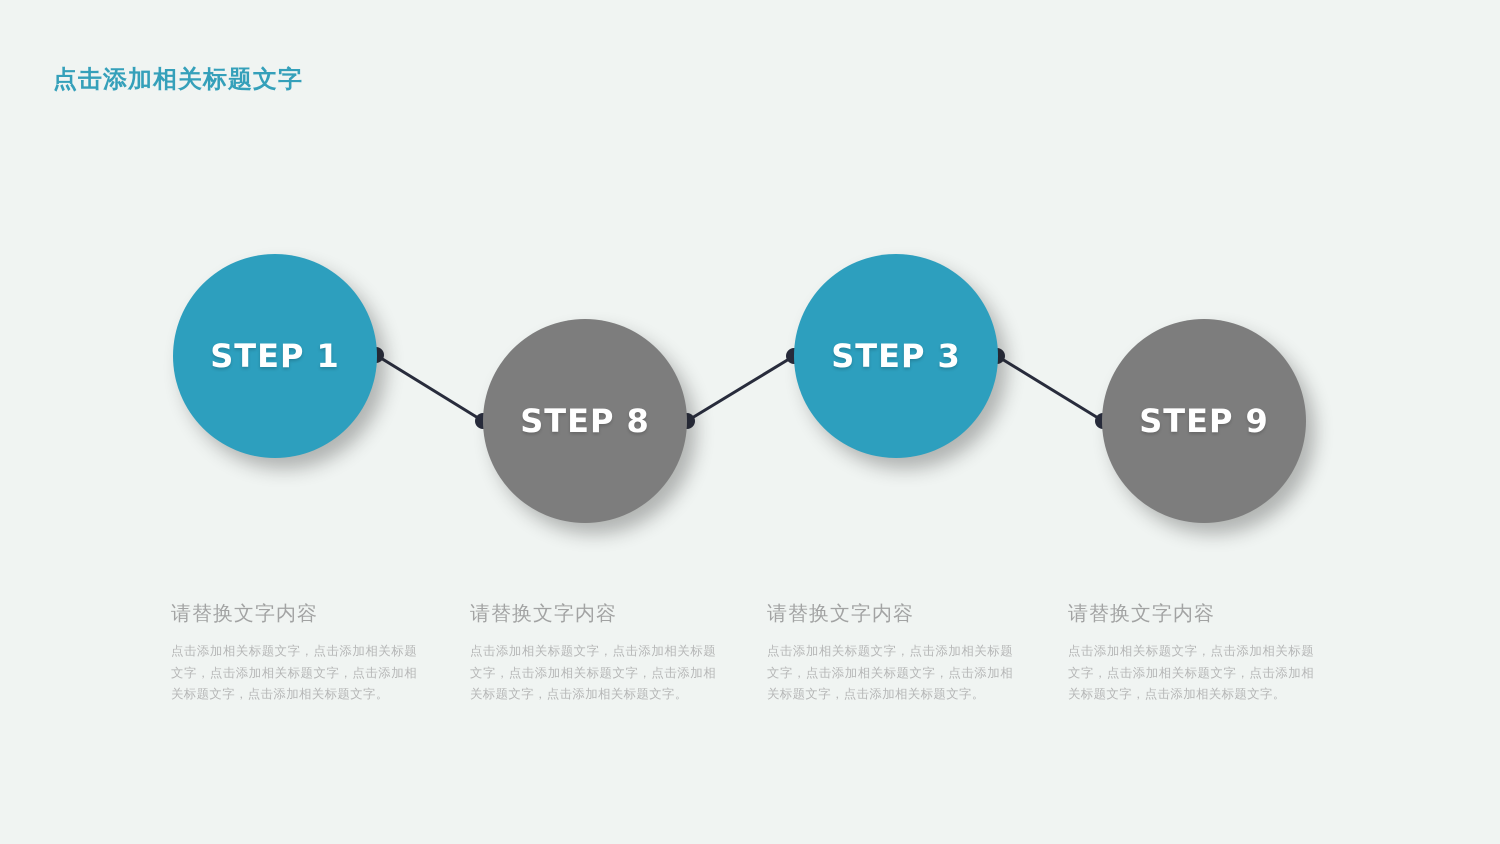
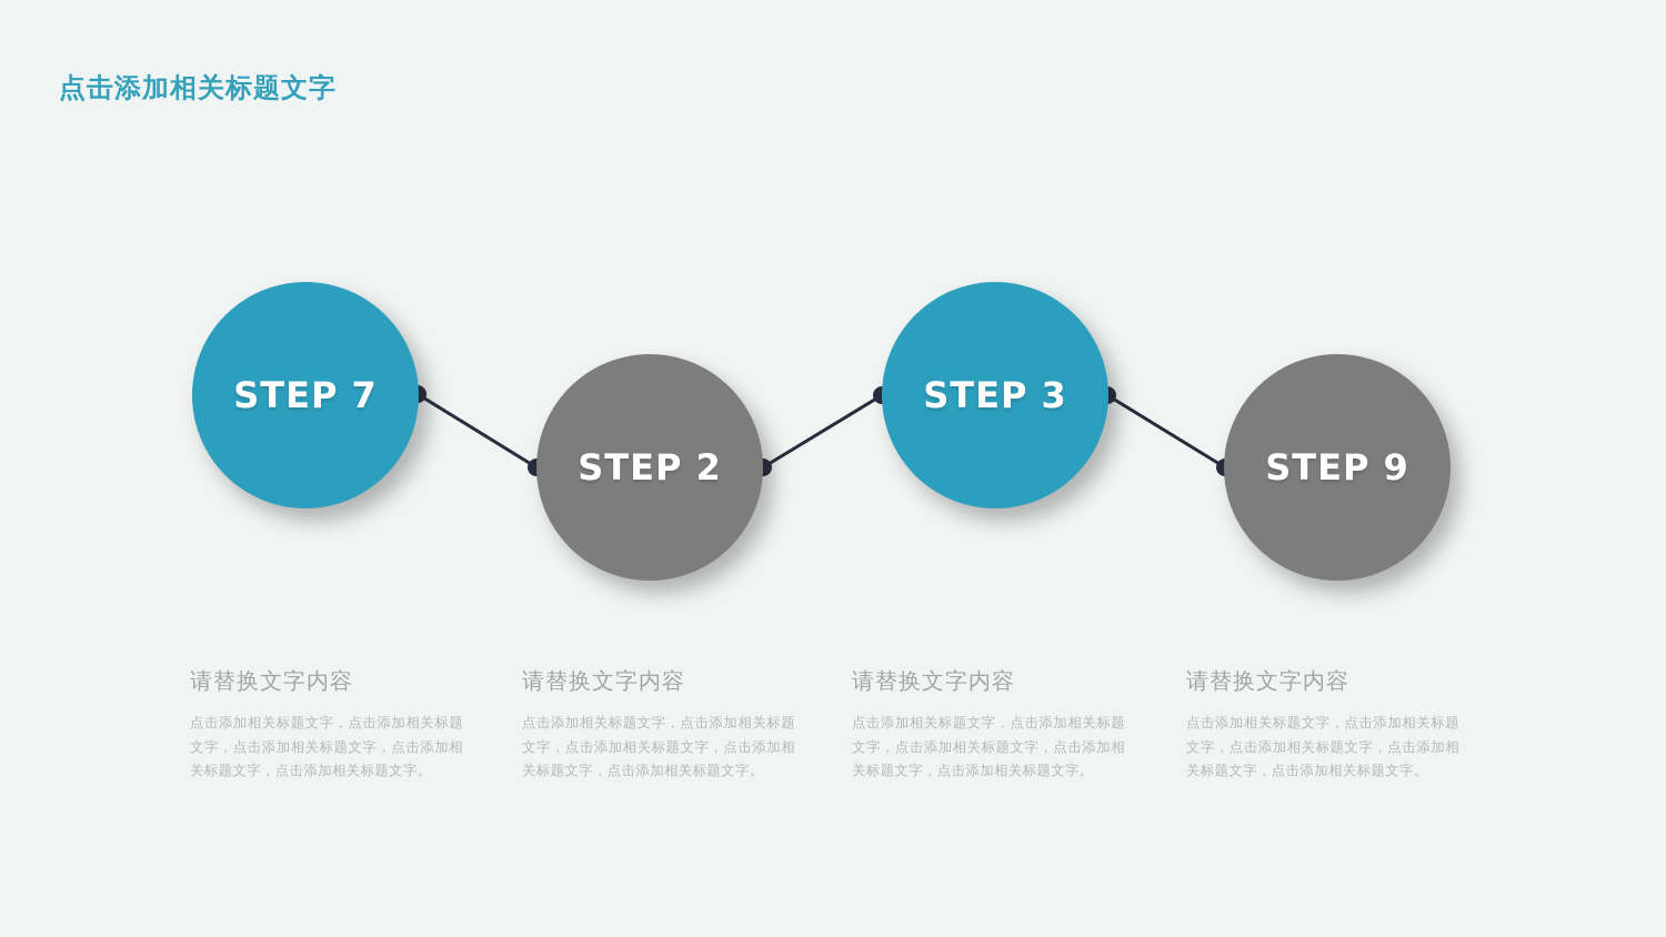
  点击添加相关标题文字
- STEP 1
+ STEP 7
- STEP 8
+ STEP 2
  STEP 3
  STEP 9
  请替换文字内容
  点击添加相关标题文字，点击添加相关标题文字，点击添加相关标题文字，点击添加相关标题文字，点击添加相关标题文字。
  请替换文字内容
  点击添加相关标题文字，点击添加相关标题文字，点击添加相关标题文字，点击添加相关标题文字，点击添加相关标题文字。
  请替换文字内容
  点击添加相关标题文字，点击添加相关标题文字，点击添加相关标题文字，点击添加相关标题文字，点击添加相关标题文字。
  请替换文字内容
  点击添加相关标题文字，点击添加相关标题文字，点击添加相关标题文字，点击添加相关标题文字，点击添加相关标题文字。
